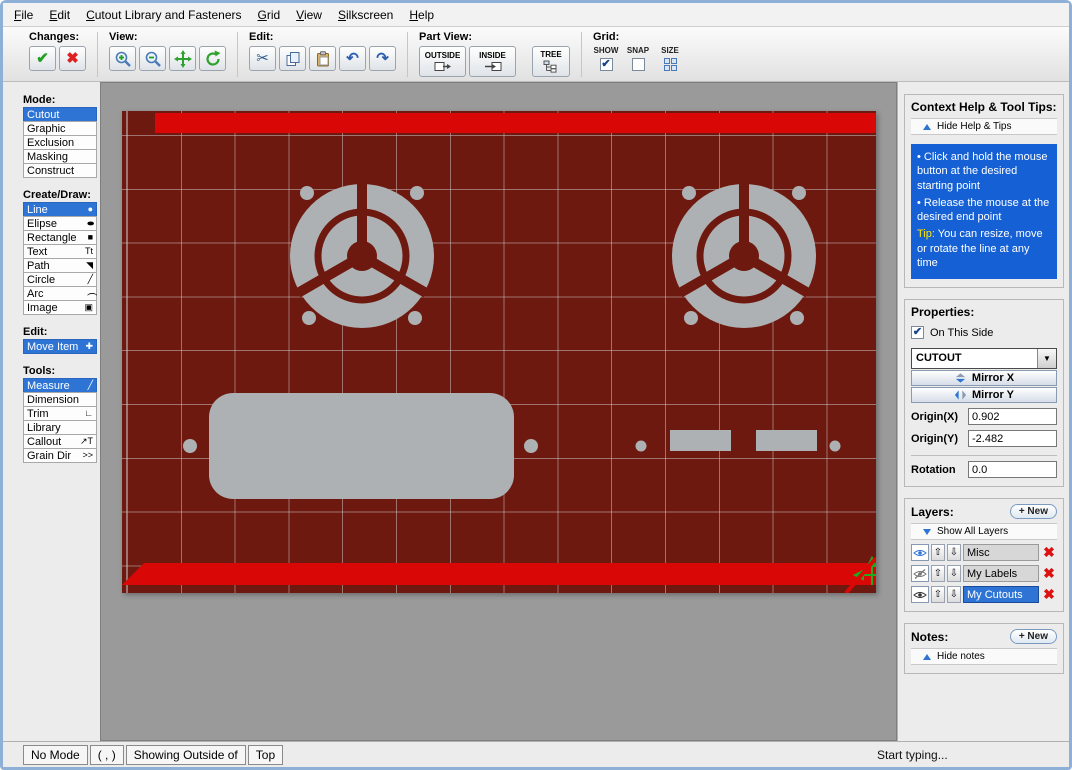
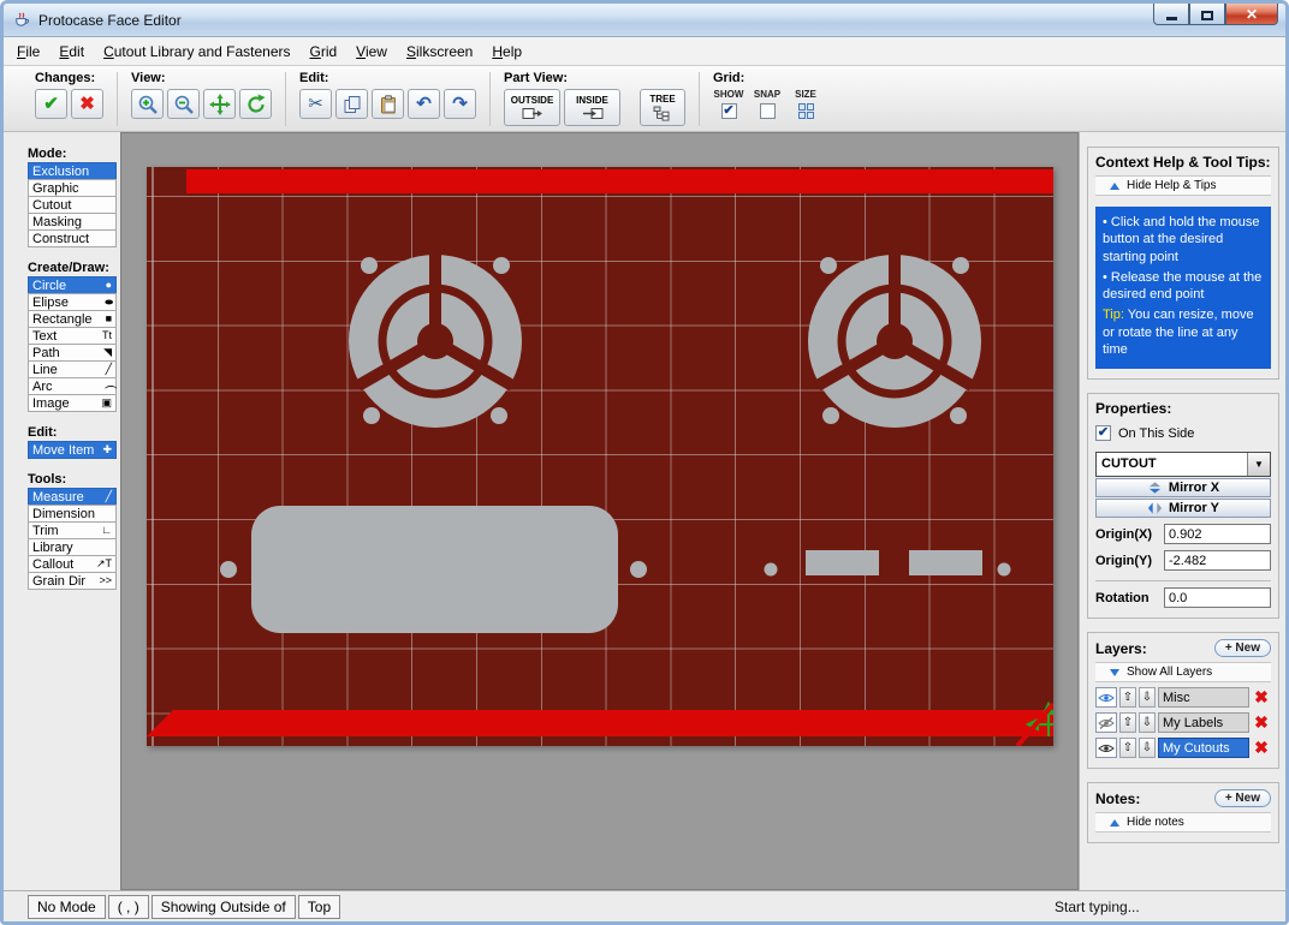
+ Protocase Face Editor
+ ✕
  File
  Edit
  Cutout Library and Fasteners
  Grid
  View
  Silkscreen
  Help
  Changes:
  ✔
  ✖
  View:
  Edit:
  ✂
  ↶
  ↷
  Part View:
  OUTSIDE
  INSIDE
  TREE
  Grid:
  SHOW
  ✔
  SNAP
  SIZE
  Mode:
- Cutout
+ Exclusion
  Graphic
- Exclusion
+ Cutout
  Masking
  Construct
  Create/Draw:
- Line
+ Circle
  ●
  Elipse
  ●
  Rectangle
  ■
  Text
  Tt
  Path
  ◥
- Circle
+ Line
  ╱
  Arc
  Image
  ▣
  Edit:
  Move Item
  ✚
  Tools:
  Measure
  ╱
  Dimension
  Trim
  ∟
  Library
  Callout
  ↗T
  Grain Dir
  >>
  Context Help & Tool Tips:
  Hide Help & Tips
  Click and hold the mouse button at the desired starting point
  Release the mouse at the desired end point
  Tip: You can resize, move or rotate the line at any time
  Properties:
  ✔
  On This Side
  CUTOUT
  ▼
  Mirror X
  Mirror Y
  Origin(X)
  0.902
  Origin(Y)
  -2.482
  Rotation
  0.0
  Layers:
  + New
  Show All Layers
  ⇧
  ⇩
  Misc
  ✖
  ⇧
  ⇩
  My Labels
  ✖
  ⇧
  ⇩
  My Cutouts
  ✖
  Notes:
  + New
  Hide notes
  No Mode
  ( , )
  Showing Outside of
  Top
  Start typing...
